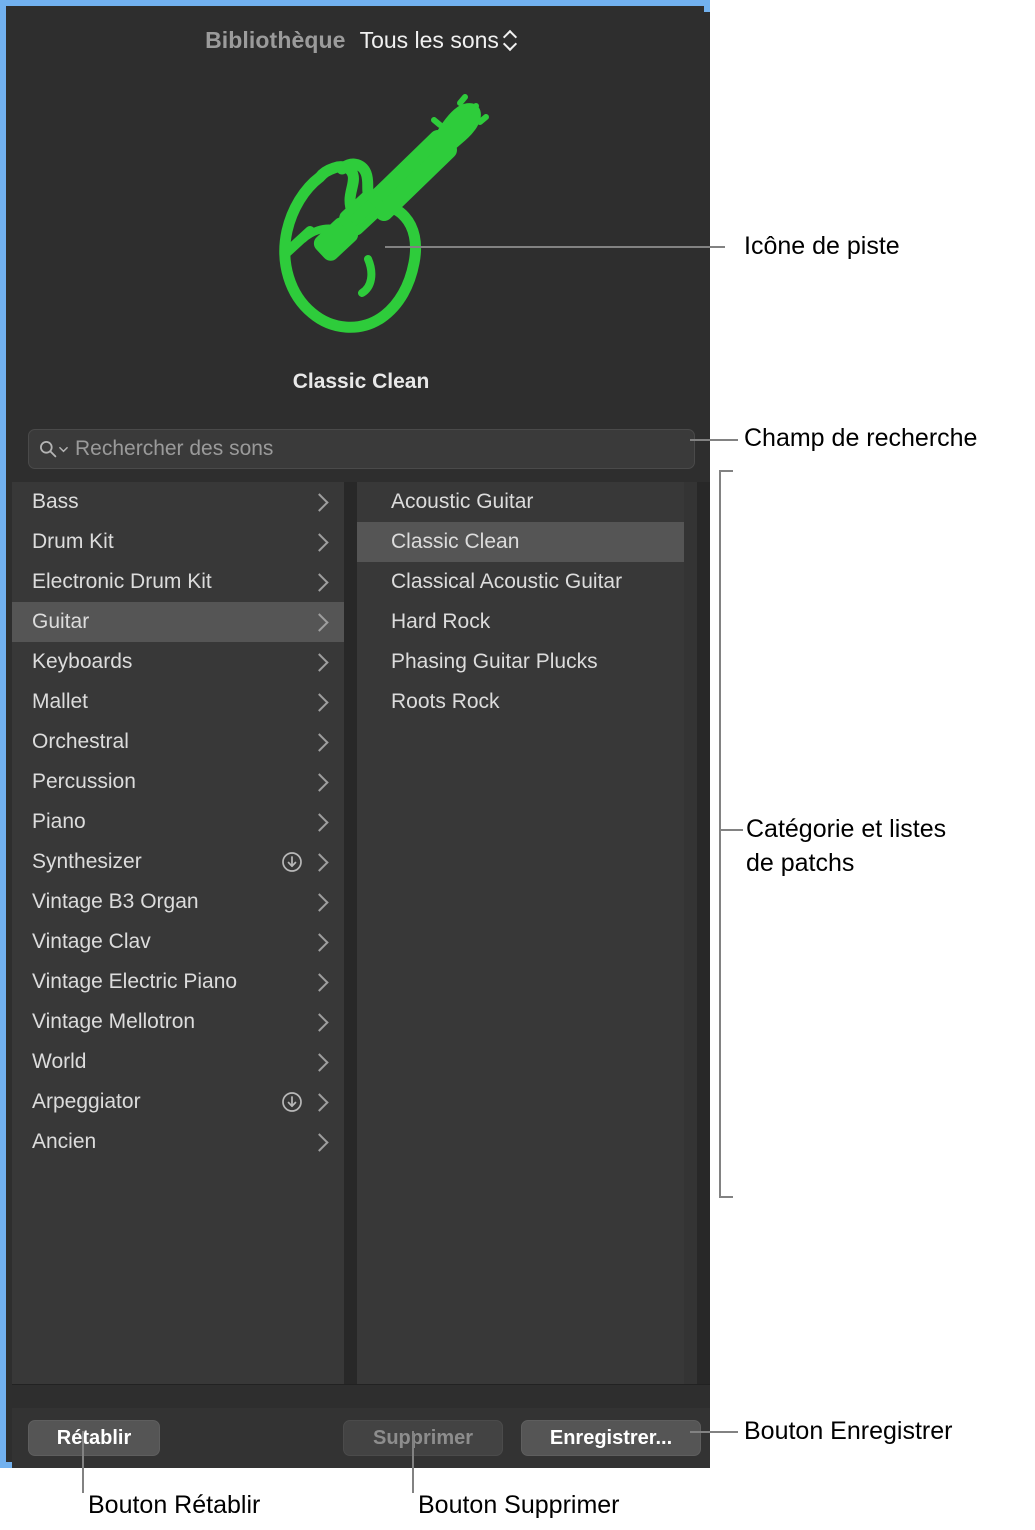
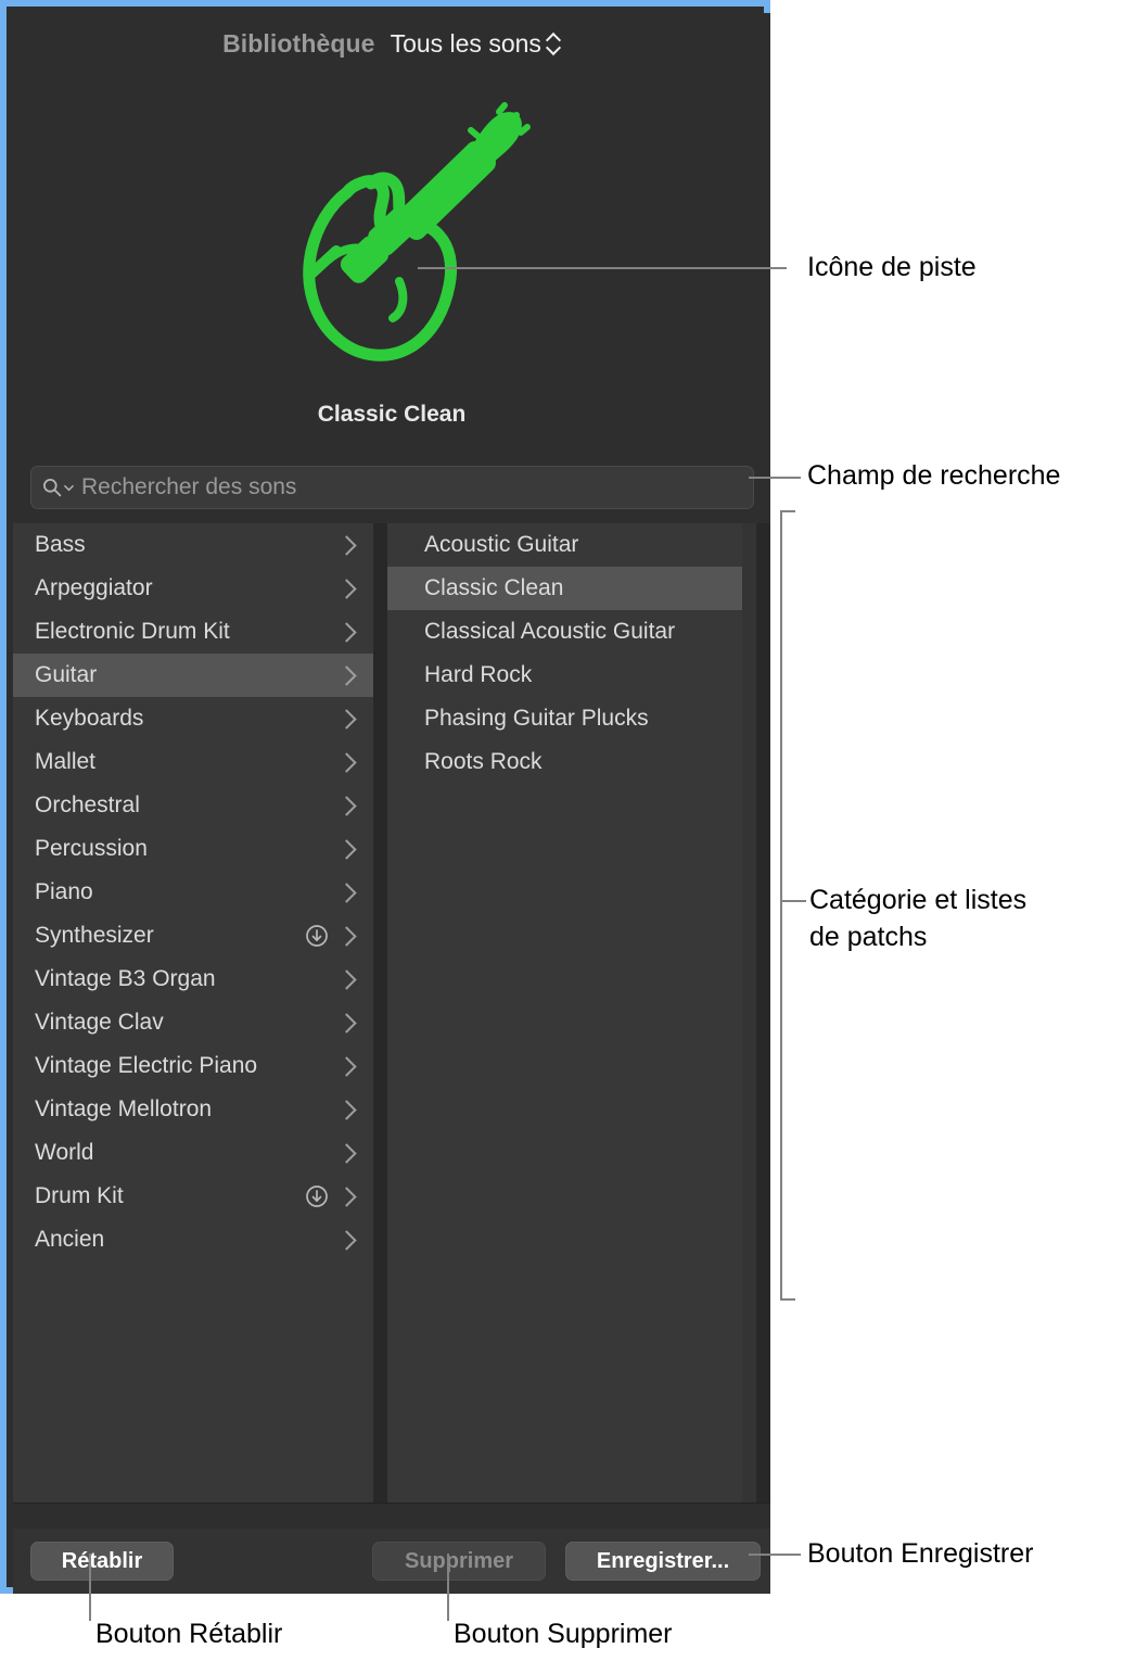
  Bibliothèque
  Tous les sons
  Classic Clean
  Rechercher des sons
  Bass
- Drum Kit
+ Arpeggiator
  Electronic Drum Kit
  Guitar
  Keyboards
  Mallet
  Orchestral
  Percussion
  Piano
  Synthesizer
  Vintage B3 Organ
  Vintage Clav
  Vintage Electric Piano
  Vintage Mellotron
  World
- Arpeggiator
+ Drum Kit
  Ancien
  Acoustic Guitar
  Classic Clean
  Classical Acoustic Guitar
  Hard Rock
  Phasing Guitar Plucks
  Roots Rock
  Rétablir
  Supprimer
  Enregistrer...
  Icône de piste
  Champ de recherche
  Catégorie et listes
  de patchs
  Bouton Enregistrer
  Bouton Rétablir
  Bouton Supprimer
